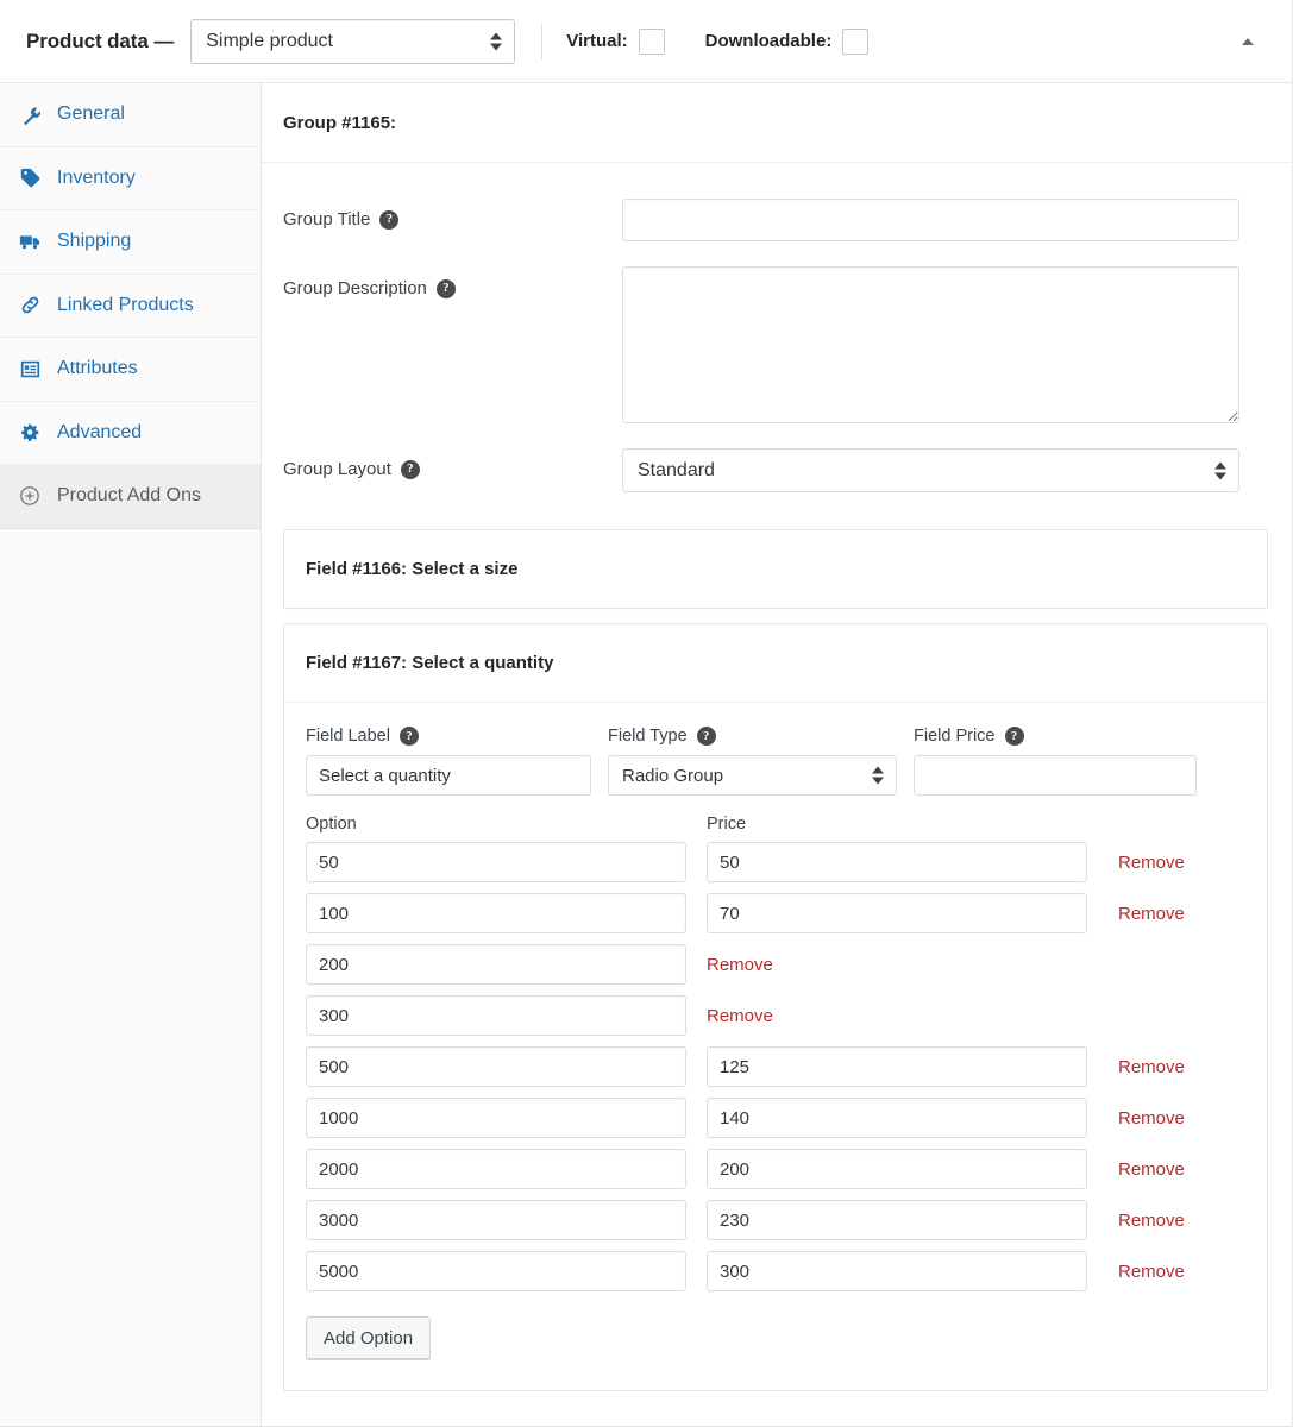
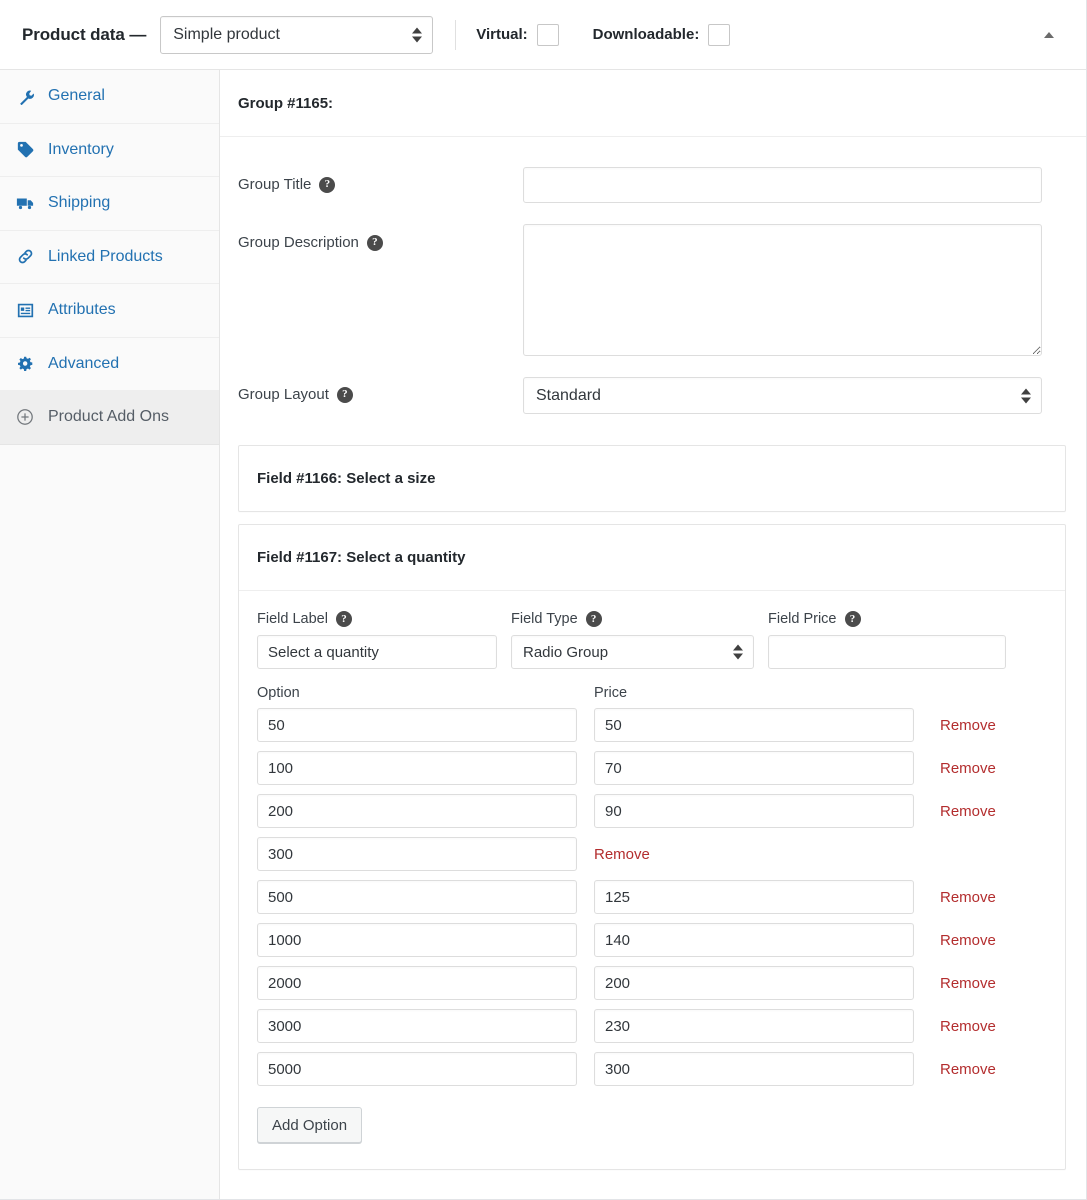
  Product data —
  Simple product
  Virtual:
  Downloadable:
  General
  Inventory
  Shipping
  Linked Products
  Attributes
  Advanced
  Product Add Ons
  Group #1165:
  Group Title
  ?
  Group Description
  ?
  Group Layout
  ?
  Standard
  Field #1166: Select a size
  Field #1167: Select a quantity
  Field Label
  ?
  Select a quantity
  Field Type
  ?
  Radio Group
  Field Price
  ?
  Option
  Price
  50
  50
  Remove
  100
  70
  Remove
  200
+ 90
  Remove
  300
  Remove
  500
  125
  Remove
  1000
  140
  Remove
  2000
  200
  Remove
  3000
  230
  Remove
  5000
  300
  Remove
  Add Option
